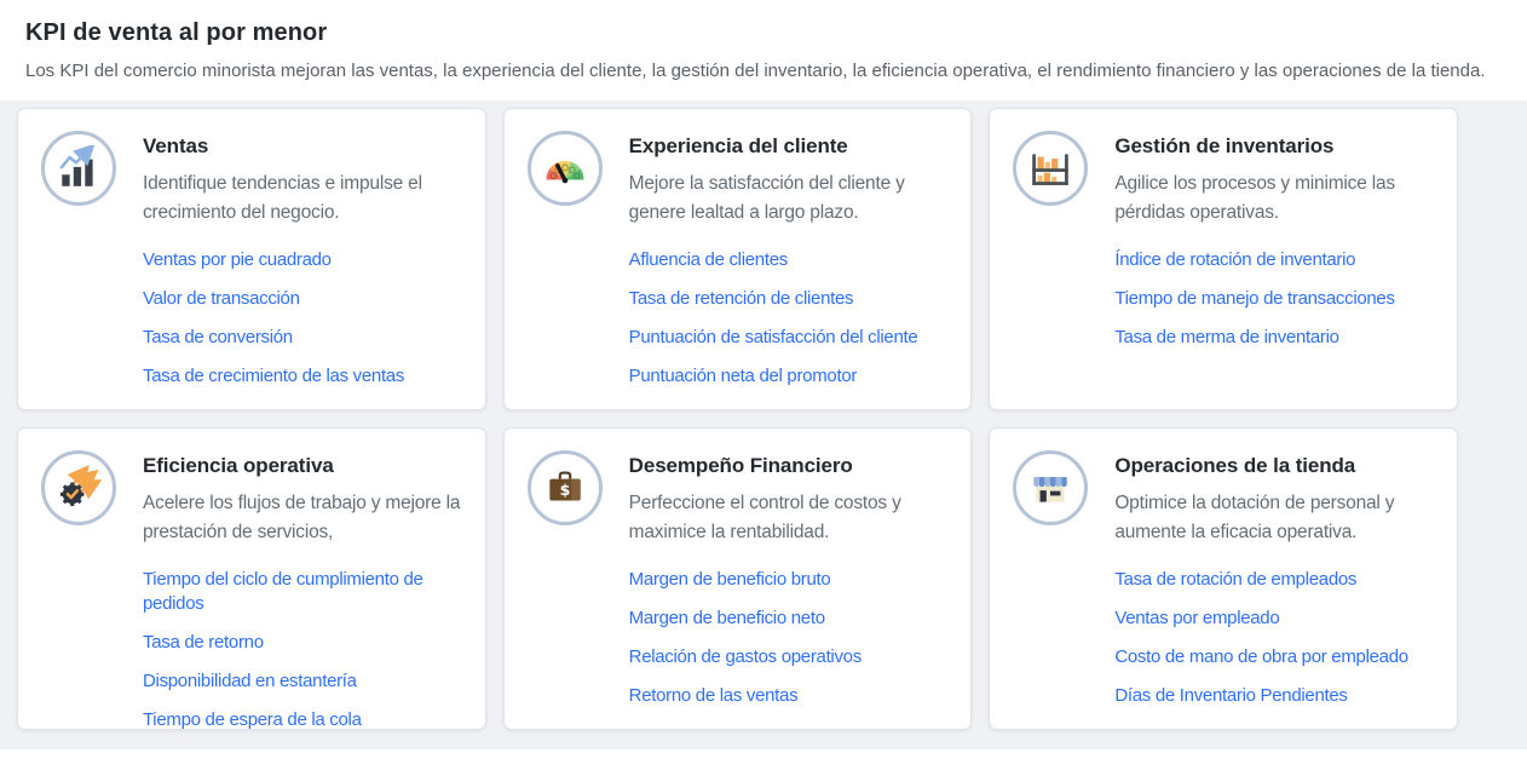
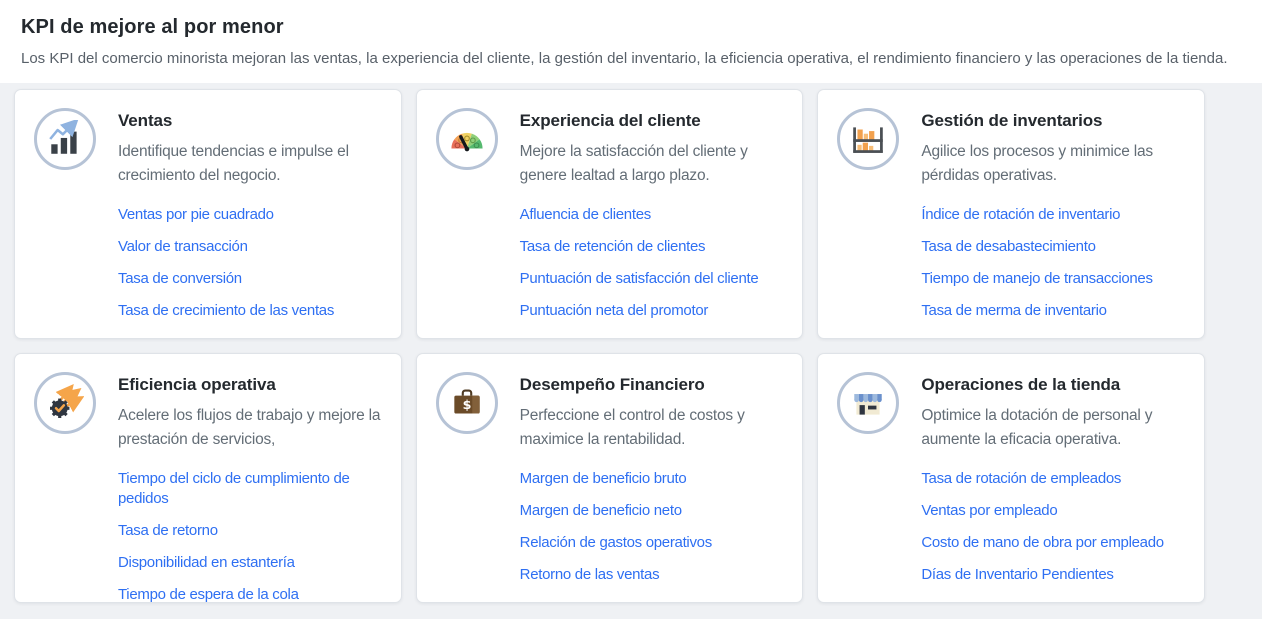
- KPI de venta al por menor
+ KPI de mejore al por menor
  Los KPI del comercio minorista mejoran las ventas, la experiencia del cliente, la gestión del inventario, la eficiencia operativa, el rendimiento financiero y las operaciones de la tienda.
  Ventas
  Identifique tendencias e impulse el crecimiento del negocio.
  Ventas por pie cuadrado
  Valor de transacción
  Tasa de conversión
  Tasa de crecimiento de las ventas
  Experiencia del cliente
  Mejore la satisfacción del cliente y genere lealtad a largo plazo.
  Afluencia de clientes
  Tasa de retención de clientes
  Puntuación de satisfacción del cliente
  Puntuación neta del promotor
  Gestión de inventarios
  Agilice los procesos y minimice las pérdidas operativas.
  Índice de rotación de inventario
+ Tasa de desabastecimiento
  Tiempo de manejo de transacciones
  Tasa de merma de inventario
  Eficiencia operativa
  Acelere los flujos de trabajo y mejore la prestación de servicios,
  Tiempo del ciclo de cumplimiento de pedidos
  Tasa de retorno
  Disponibilidad en estantería
  Tiempo de espera de la cola
  $
  Desempeño Financiero
  Perfeccione el control de costos y maximice la rentabilidad.
  Margen de beneficio bruto
  Margen de beneficio neto
  Relación de gastos operativos
  Retorno de las ventas
  Operaciones de la tienda
  Optimice la dotación de personal y aumente la eficacia operativa.
  Tasa de rotación de empleados
  Ventas por empleado
  Costo de mano de obra por empleado
  Días de Inventario Pendientes
